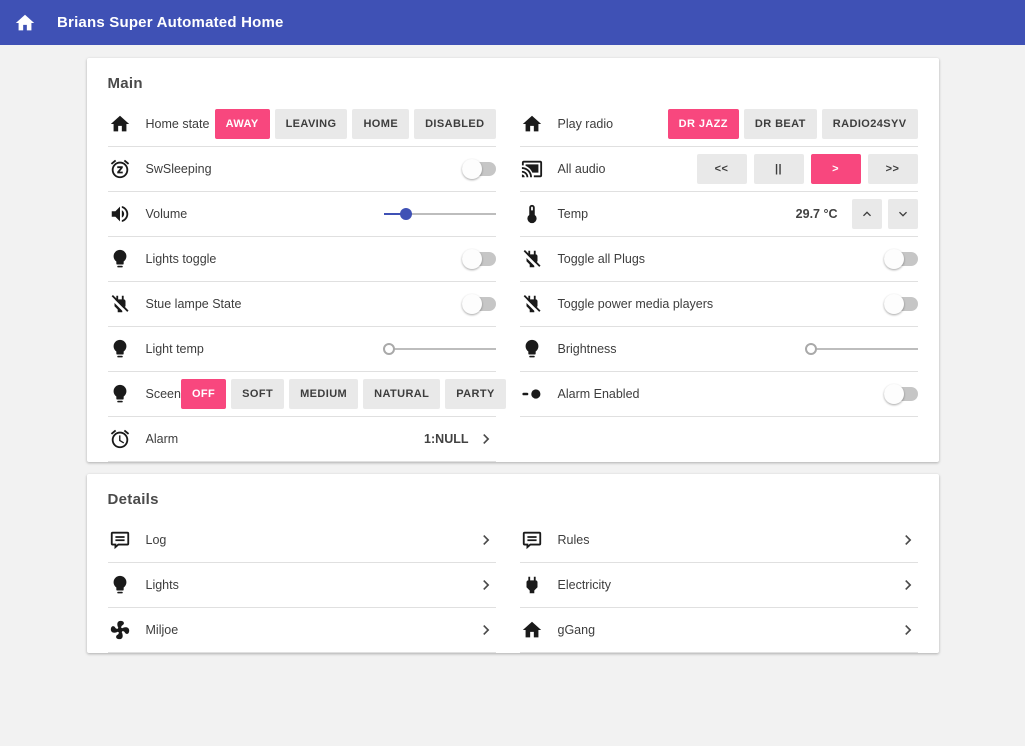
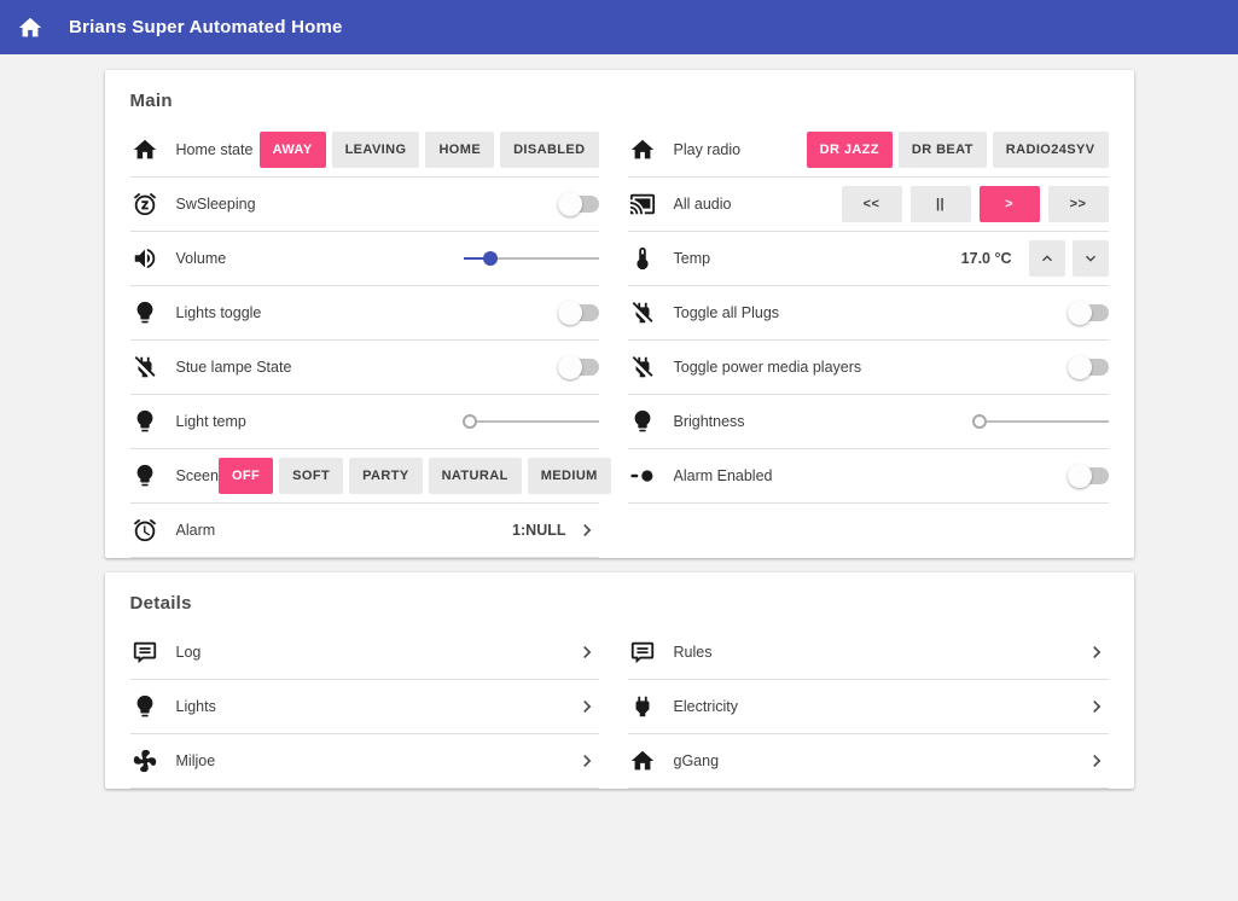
  Brians Super Automated Home
  Main
  Home state
  AWAY
  LEAVING
  HOME
  DISABLED
  SwSleeping
  Volume
  Lights toggle
  Stue lampe State
  Light temp
  Sceen
  OFF
  SOFT
- MEDIUM
+ PARTY
  NATURAL
- PARTY
+ MEDIUM
  Alarm
  1:NULL
  Play radio
  DR JAZZ
  DR BEAT
  RADIO24SYV
  All audio
  <<
  ||
  >
  >>
  Temp
- 29.7 °C
+ 17.0 °C
  Toggle all Plugs
  Toggle power media players
  Brightness
  Alarm Enabled
  Details
  Log
  Lights
  Miljoe
  Rules
  Electricity
  gGang
